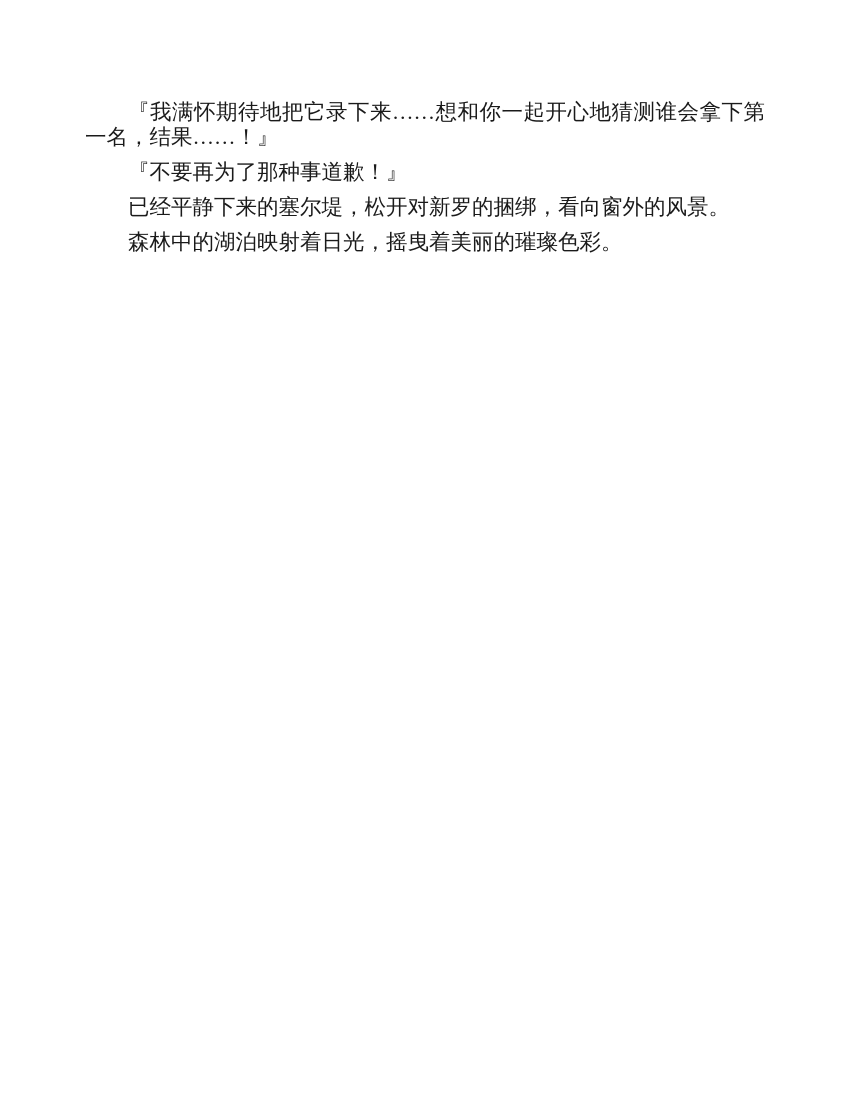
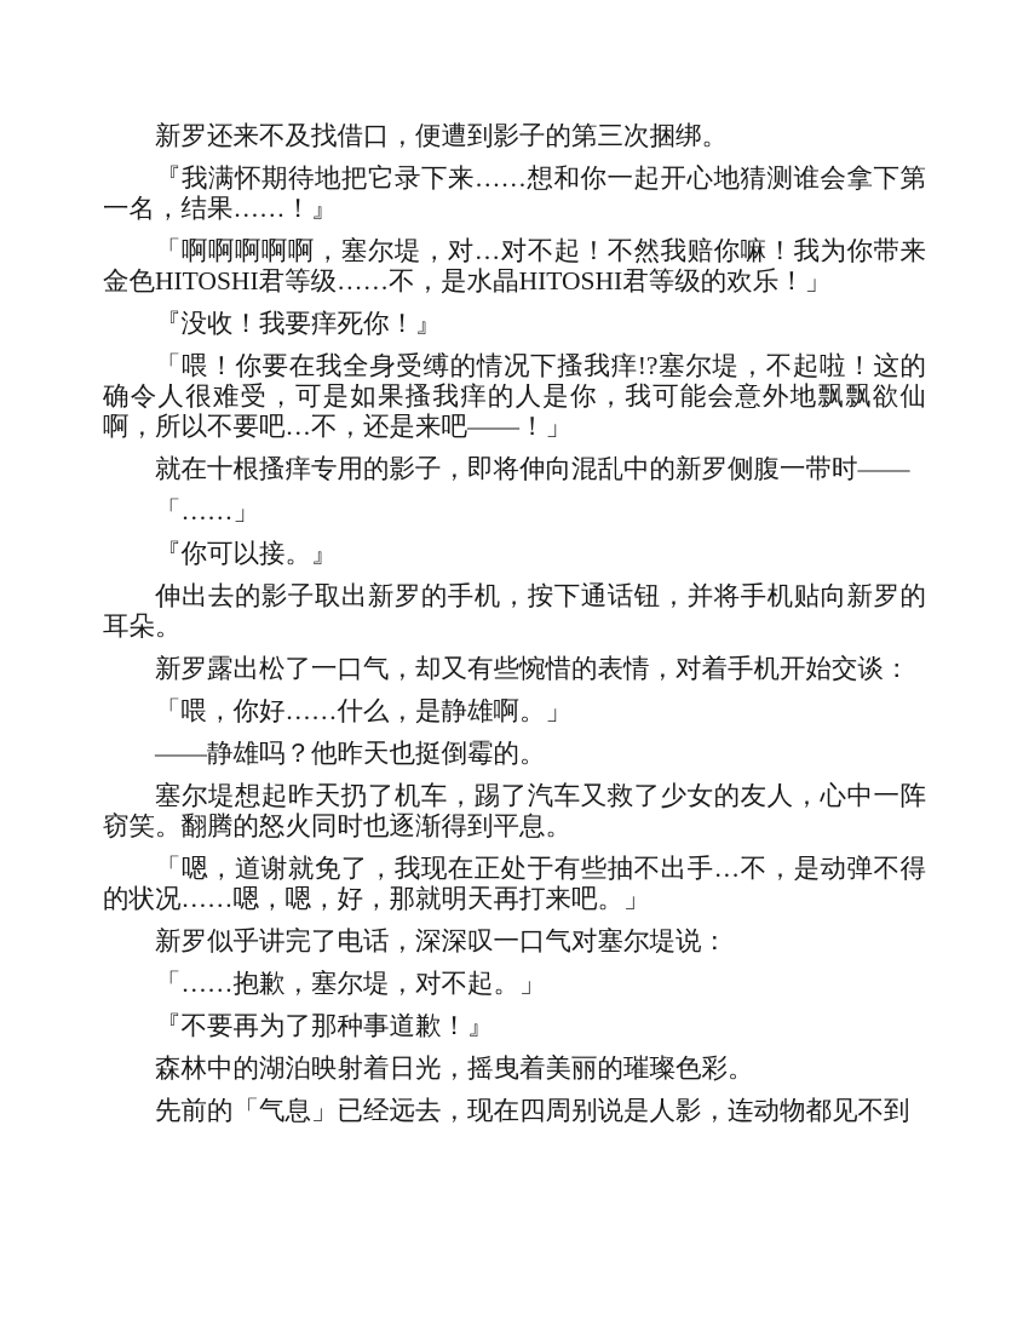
+ 新罗还来不及找借口，便遭到影子的第三次捆绑。
  『我满怀期待地把它录下来……想和你一起开心地猜测谁会拿下第一名，结果……！』
+ 「啊啊啊啊啊，塞尔堤，对…对不起！不然我赔你嘛！我为你带来金色HITOSHI君等级……不，是水晶HITOSHI君等级的欢乐！」
+ 『没收！我要痒死你！』
+ 「喂！你要在我全身受缚的情况下搔我痒!?塞尔堤，不起啦！这的确令人很难受，可是如果搔我痒的人是你，我可能会意外地飘飘欲仙啊，所以不要吧…不，还是来吧——！」
+ 就在十根搔痒专用的影子，即将伸向混乱中的新罗侧腹一带时——
+ 「……」
+ 『你可以接。』
+ 伸出去的影子取出新罗的手机，按下通话钮，并将手机贴向新罗的耳朵。
+ 新罗露出松了一口气，却又有些惋惜的表情，对着手机开始交谈：
+ 「喂，你好……什么，是静雄啊。」
+ ——静雄吗？他昨天也挺倒霉的。
+ 塞尔堤想起昨天扔了机车，踢了汽车又救了少女的友人，心中一阵窃笑。翻腾的怒火同时也逐渐得到平息。
+ 「嗯，道谢就免了，我现在正处于有些抽不出手…不，是动弹不得的状况……嗯，嗯，好，那就明天再打来吧。」
+ 新罗似乎讲完了电话，深深叹一口气对塞尔堤说：
+ 「……抱歉，塞尔堤，对不起。」
  『不要再为了那种事道歉！』
- 已经平静下来的塞尔堤，松开对新罗的捆绑，看向窗外的风景。
  森林中的湖泊映射着日光，摇曳着美丽的璀璨色彩。
+ 先前的「气息」已经远去，现在四周别说是人影，连动物都见不到
